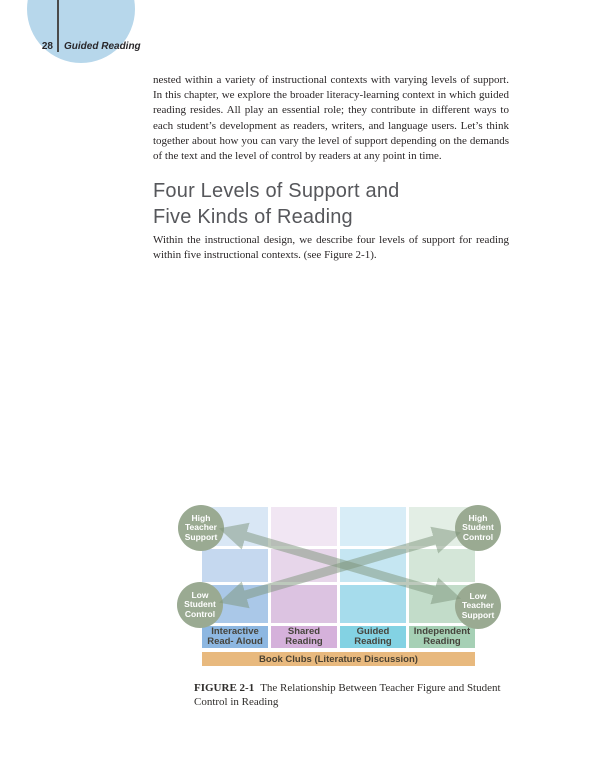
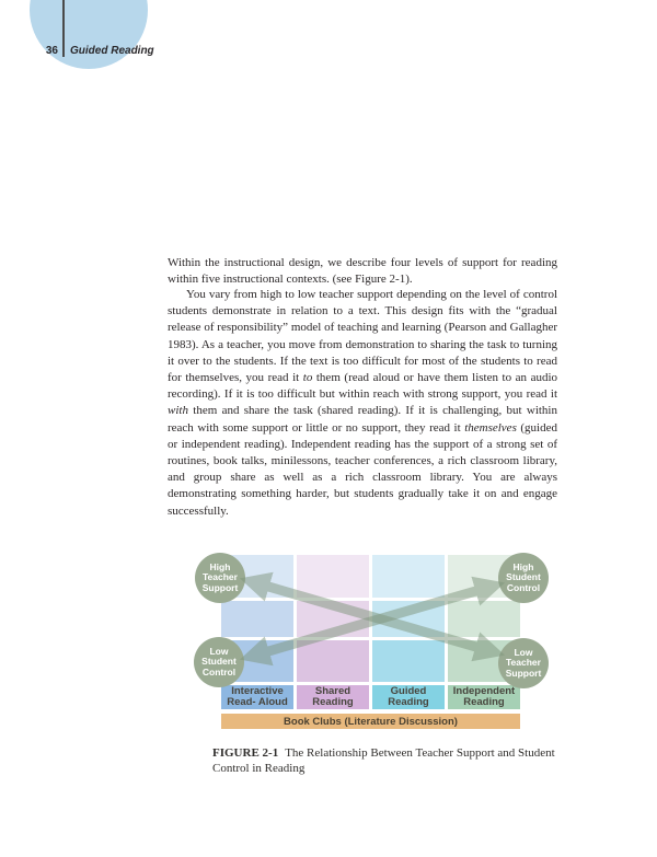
- 28
+ 36
  Guided Reading
- nested within a variety of instructional contexts with varying levels of support. In this chapter, we explore the broader literacy-learning context in which guided reading resides. All play an essential role; they contribute in different ways to each student’s development as readers, writers, and language users. Let’s think together about how you can vary the level of support depending on the demands of the text and the level of control by readers at any point in time.
- Four Levels of Support and
- Five Kinds of Reading
  Within the instructional design, we describe four levels of support for reading within five instructional contexts. (see Figure 2-1).
+ You vary from high to low teacher support depending on the level of control students demonstrate in relation to a text. This design fits with the “gradual release of responsibility” model of teaching and learning (Pearson and Gallagher 1983). As a teacher, you move from demonstration to sharing the task to turning it over to the students. If the text is too difficult for most of the students to read for themselves, you read it to them (read aloud or have them listen to an audio recording). If it is too difficult but within reach with strong support, you read it with them and share the task (shared reading). If it is challenging, but within reach with some support or little or no support, they read it themselves (guided or independent reading). Independent reading has the support of a strong set of routines, book talks, minilessons, teacher conferences, a rich classroom library, and group share as well as a rich classroom library. You are always demonstrating something harder, but students gradually take it on and engage successfully.
  Interactive
  Read- Aloud
  Shared
  Reading
  Guided
  Reading
  Independent
  Reading
  High
  Teacher
  Support
  High
  Student
  Control
  Low
  Student
  Control
  Low
  Teacher
  Support
  Book Clubs (Literature Discussion)
- FIGURE 2-1 The Relationship Between Teacher Figure and Student Control in Reading
+ FIGURE 2-1 The Relationship Between Teacher Support and Student Control in Reading
